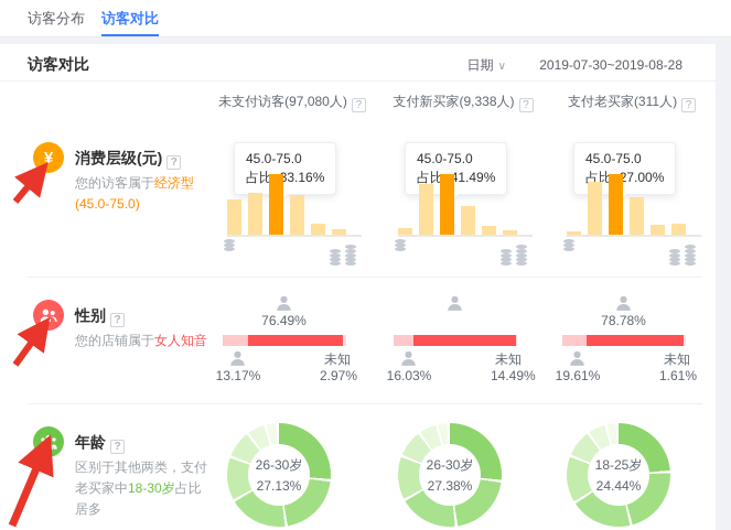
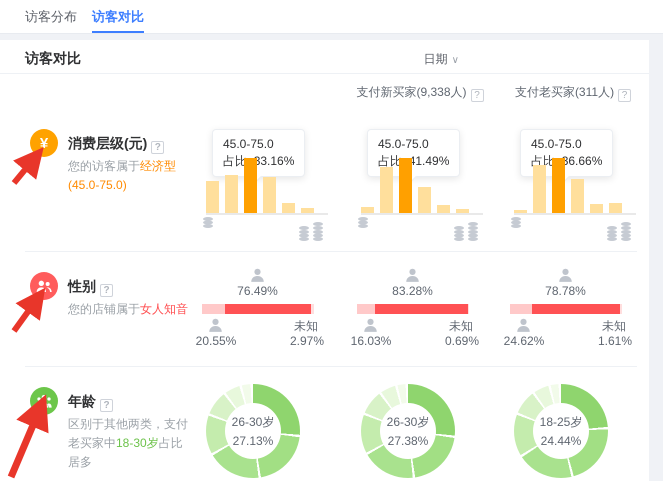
  访客分布
  访客对比
  访客对比
  日期 ∨
- 2019-07-30~2019-08-28
- 未支付访客(97,080人) ?
  支付新买家(9,338人) ?
  支付老买家(311人) ?
  ¥
  消费层级(元) ?
  您的访客属于经济型(45.0-75.0)
  45.0-75.0
  占比 33.16%
  45.0-75.0
  占比 41.49%
  45.0-75.0
- 占比 27.00%
+ 占比 36.66%
  性别 ?
  您的店铺属于女人知音
  76.49%
- 13.17%
+ 20.55%
  未知
  2.97%
+ 83.28%
  16.03%
  未知
- 14.49%
+ 0.69%
  78.78%
- 19.61%
+ 24.62%
  未知
  1.61%
  年龄 ?
  区别于其他两类，支付老买家中18-30岁占比居多
  26-30岁
  27.13%
  26-30岁
  27.38%
  18-25岁
  24.44%
